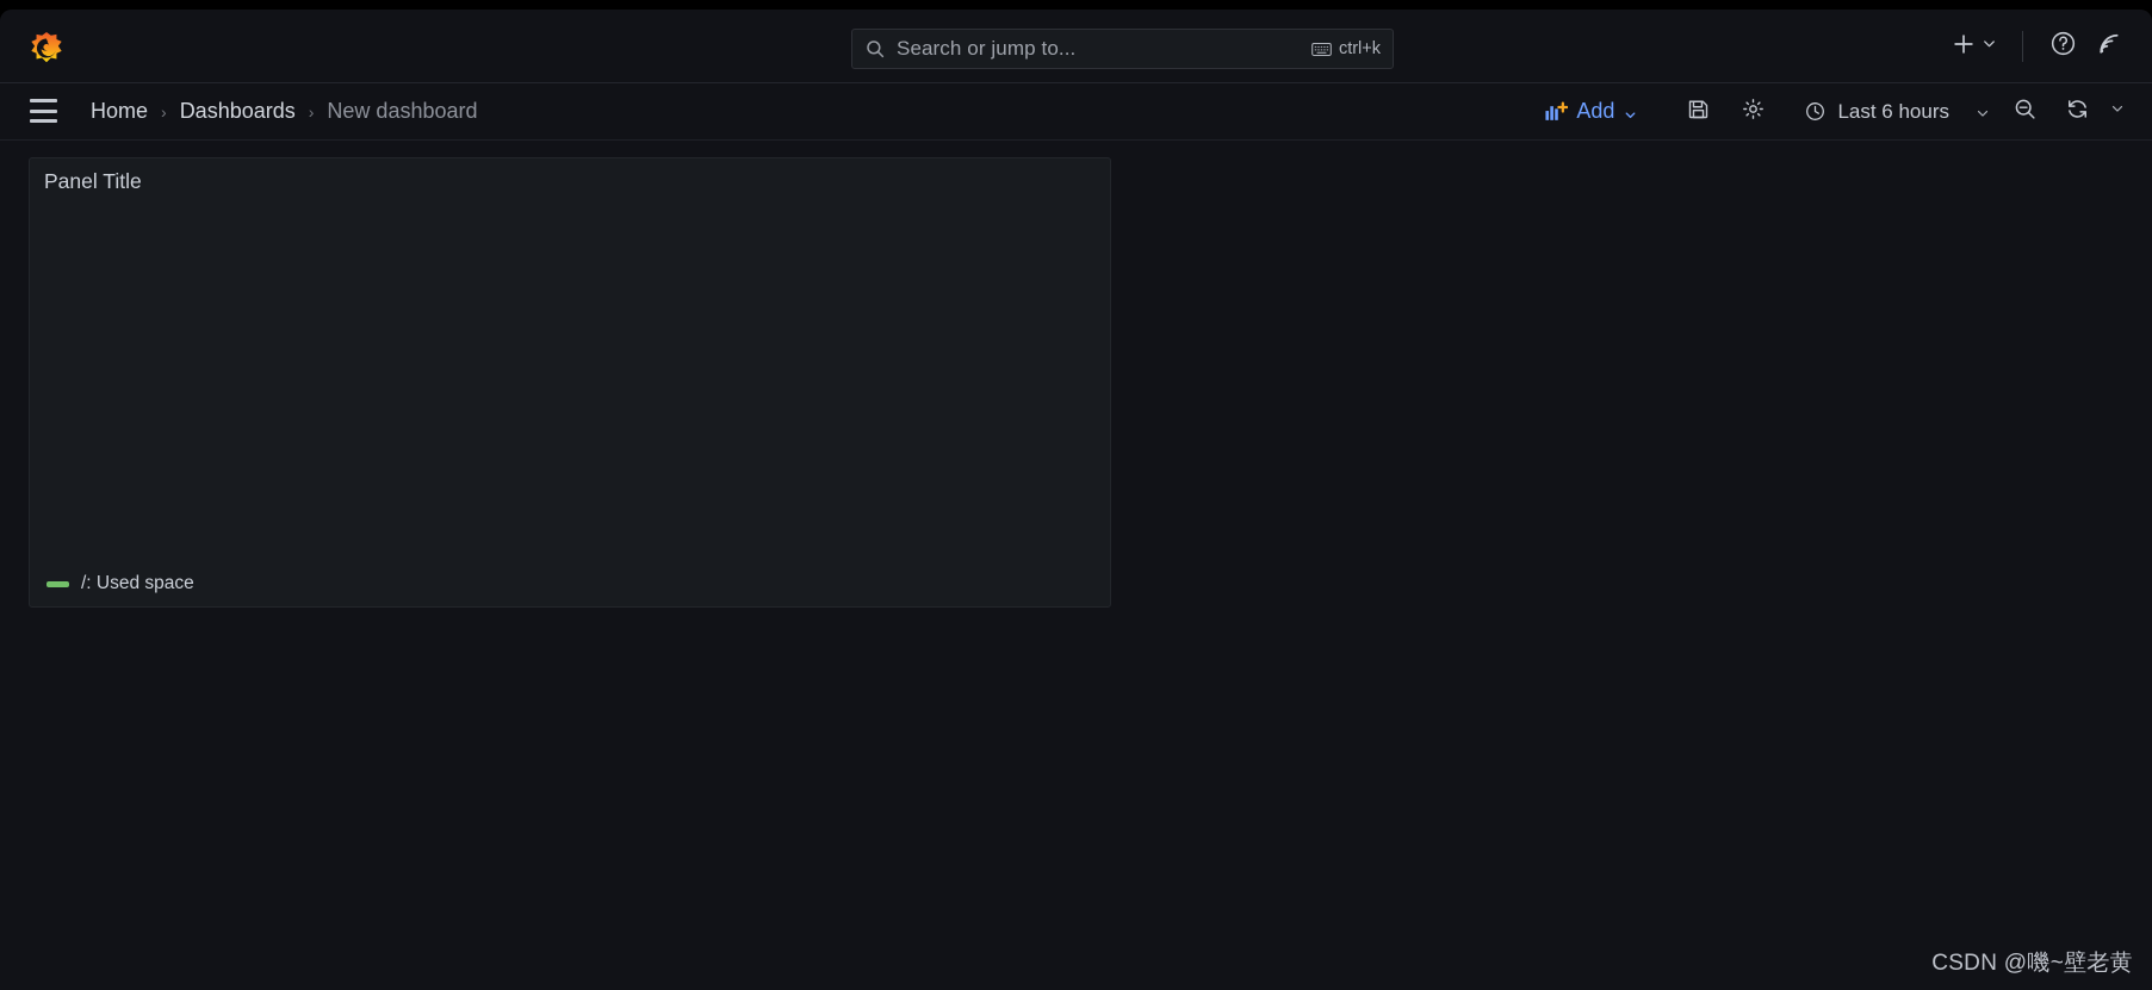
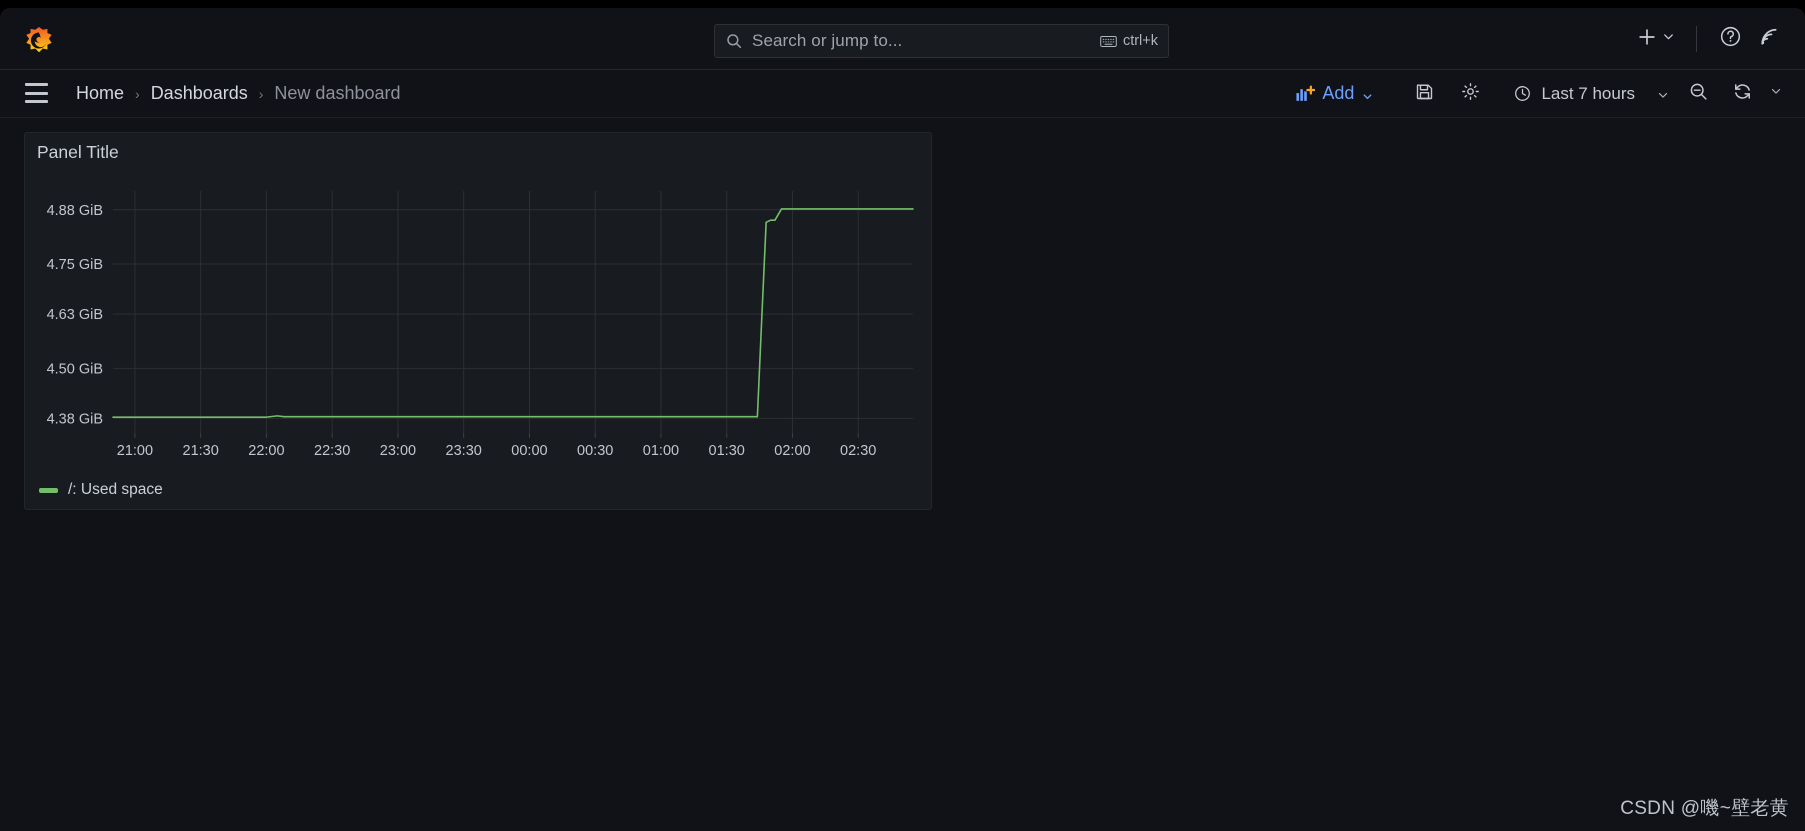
  Search or jump to...
  ctrl+k
  Home
  ›
  Dashboards
  ›
  New dashboard
  Add
- Last 6 hours
+ Last 7 hours
  Panel Title
+ 4.38 GiB
+ 4.50 GiB
+ 4.63 GiB
+ 4.75 GiB
+ 4.88 GiB
+ 21:00
+ 21:30
+ 22:00
+ 22:30
+ 23:00
+ 23:30
+ 00:00
+ 00:30
+ 01:00
+ 01:30
+ 02:00
+ 02:30
  /: Used space
  CSDN @嘰~壁老黄
